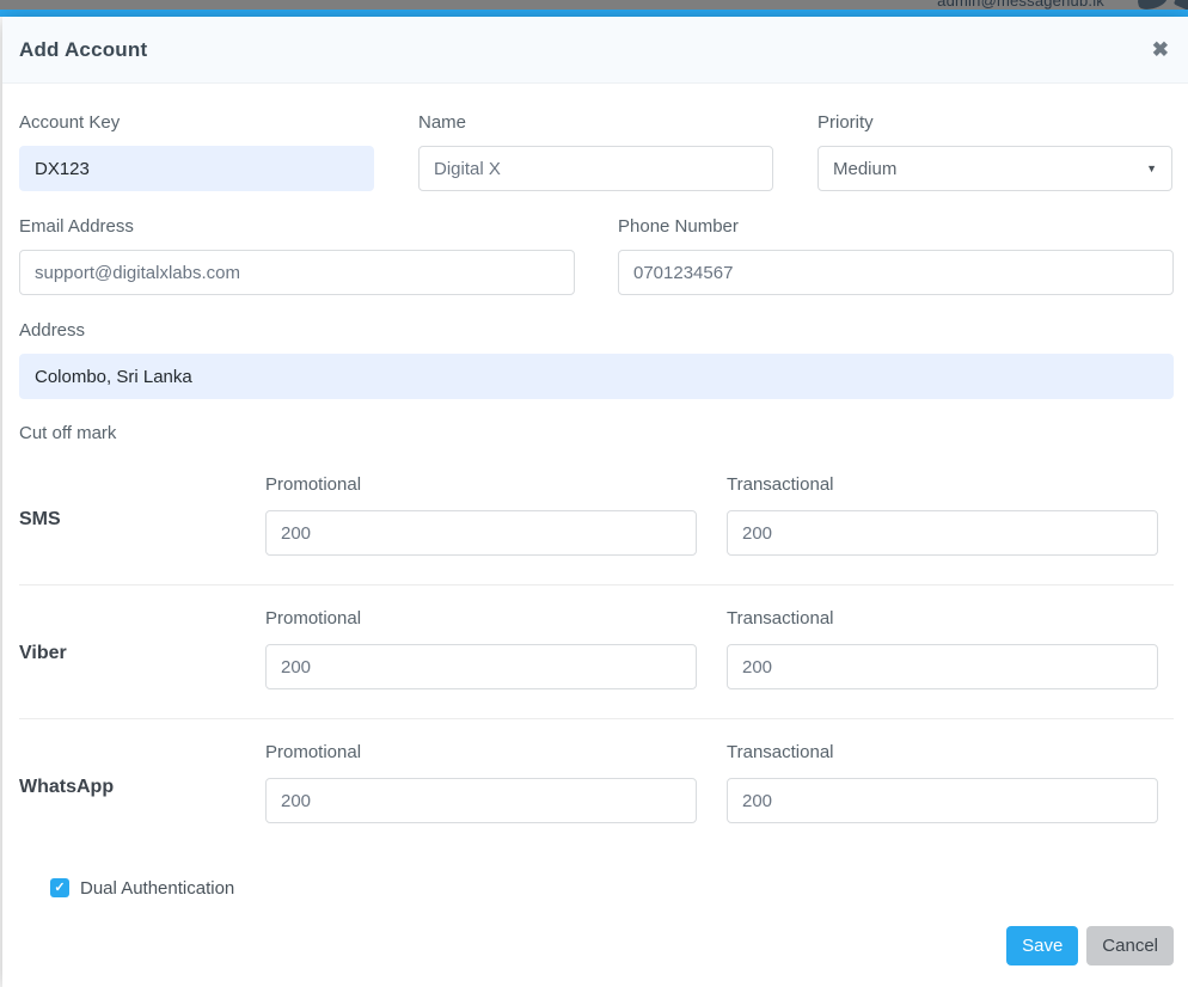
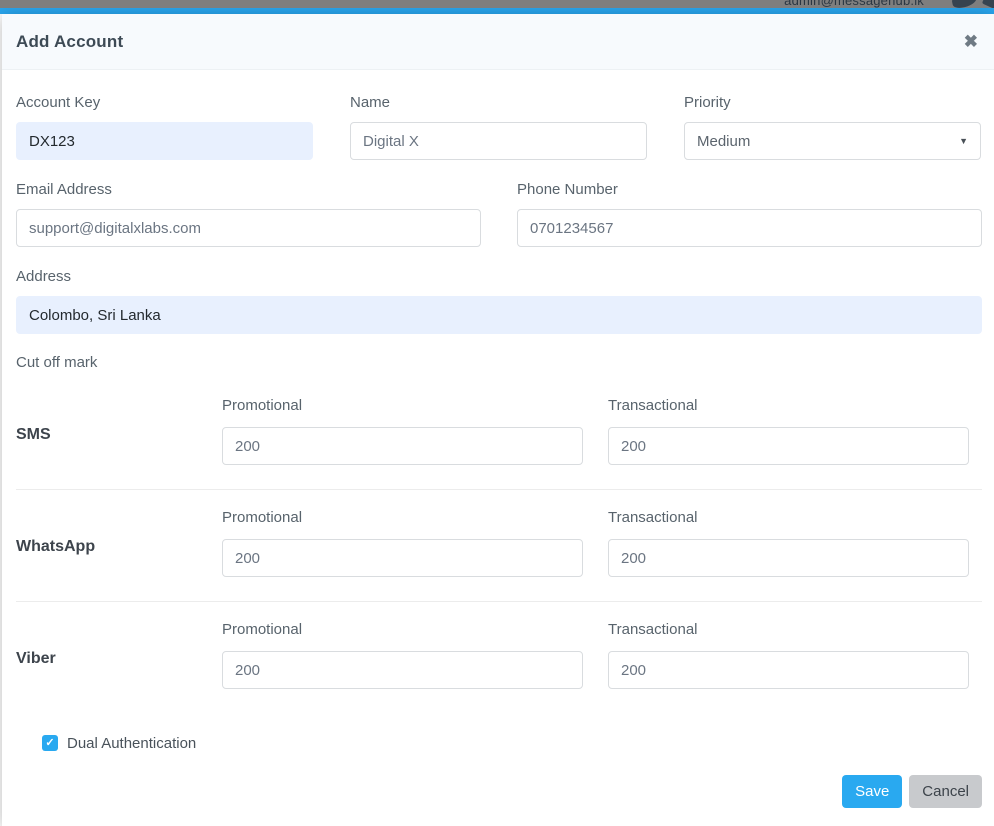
  admin@messagehub.lk
  Add Account
  ✖
  Account Key
  DX123
  Name
  Digital X
  Priority
  Medium
  ▼
  Email Address
  support@digitalxlabs.com
  Phone Number
  0701234567
  Address
  Colombo, Sri Lanka
  Cut off mark
  SMS
  Promotional
  200
  Transactional
  200
- Viber
+ WhatsApp
  Promotional
  200
  Transactional
  200
- WhatsApp
+ Viber
  Promotional
  200
  Transactional
  200
  ✓
  Dual Authentication
  Save
  Cancel
